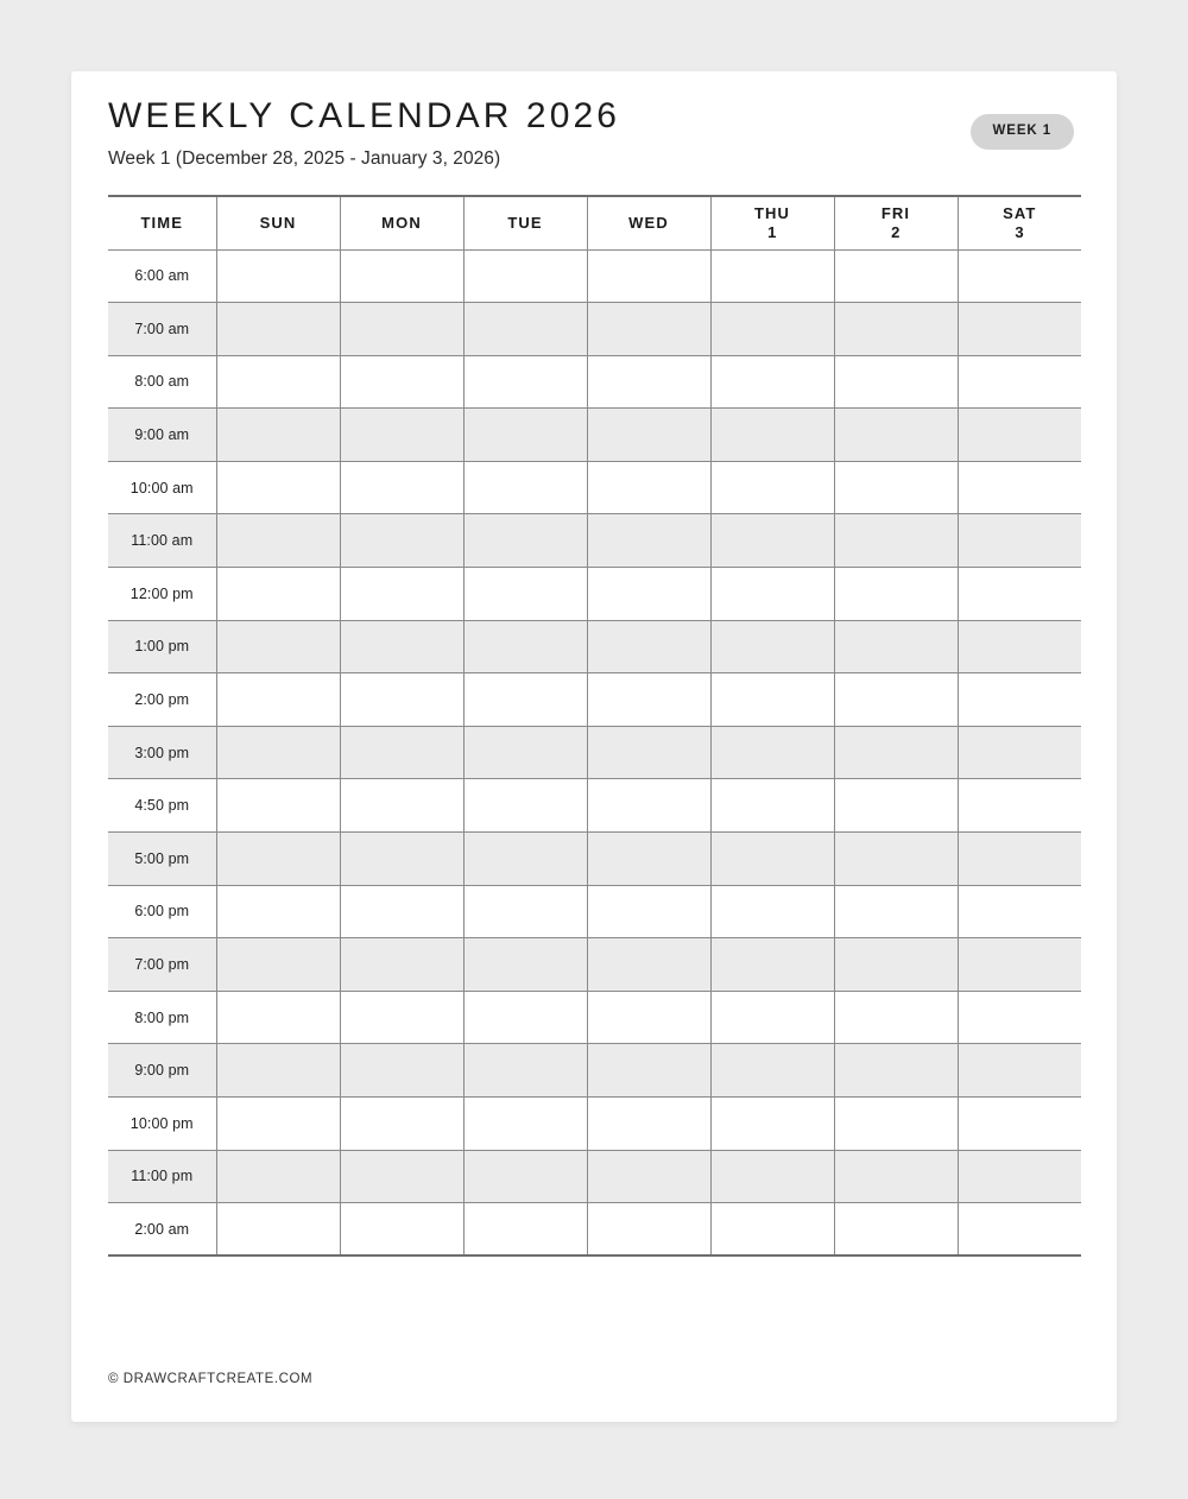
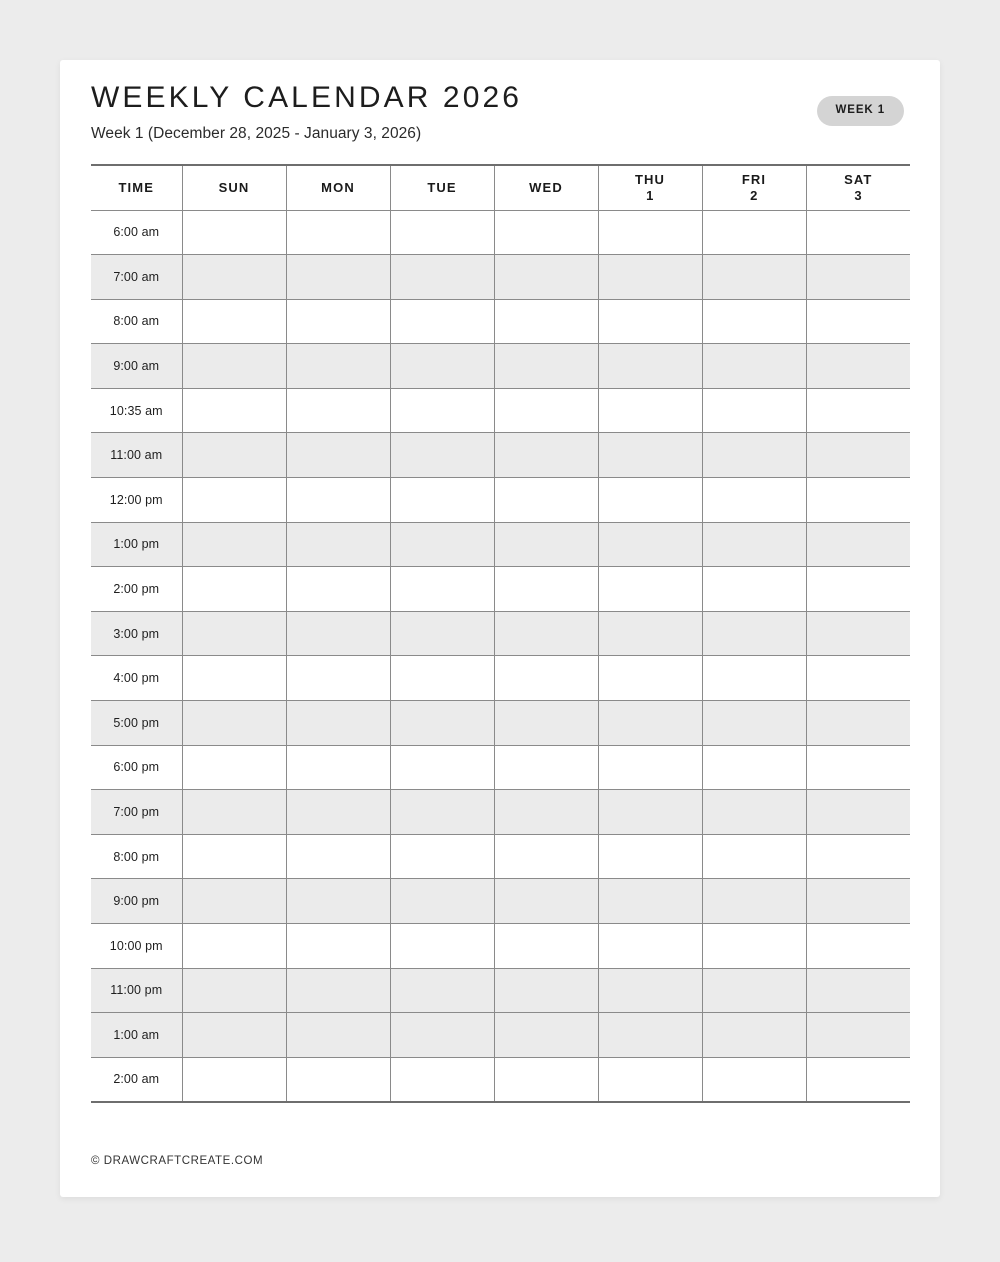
  WEEKLY CALENDAR 2026
  Week 1 (December 28, 2025 - January 3, 2026)
  WEEK 1
  TIME	SUN	MON	TUE	WED	THU 1	FRI 2	SAT 3
  6:00 am
  7:00 am
  8:00 am
  9:00 am
- 10:00 am
+ 10:35 am
  11:00 am
  12:00 pm
  1:00 pm
  2:00 pm
  3:00 pm
- 4:50 pm
+ 4:00 pm
  5:00 pm
  6:00 pm
  7:00 pm
  8:00 pm
  9:00 pm
  10:00 pm
  11:00 pm
+ 1:00 am
  2:00 am
  © DRAWCRAFTCREATE.COM
